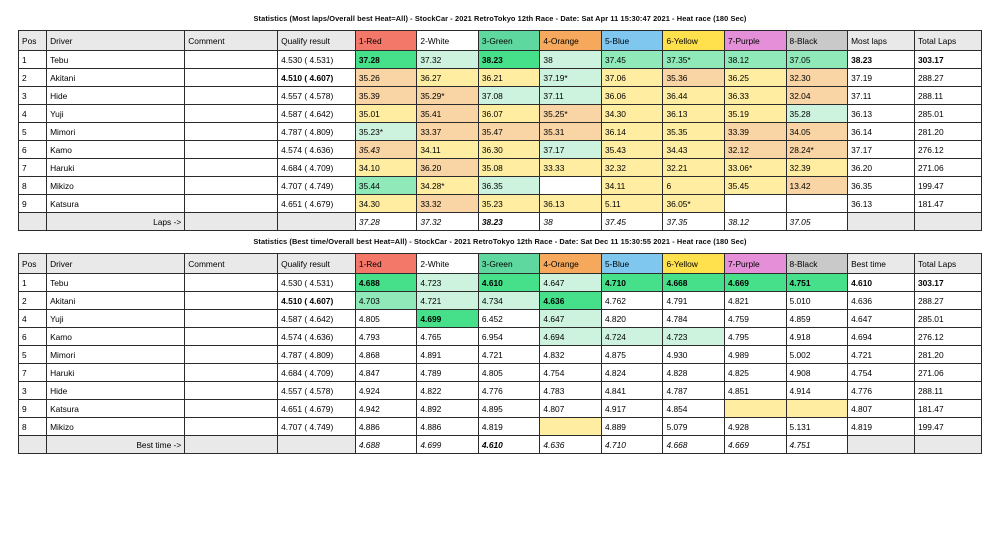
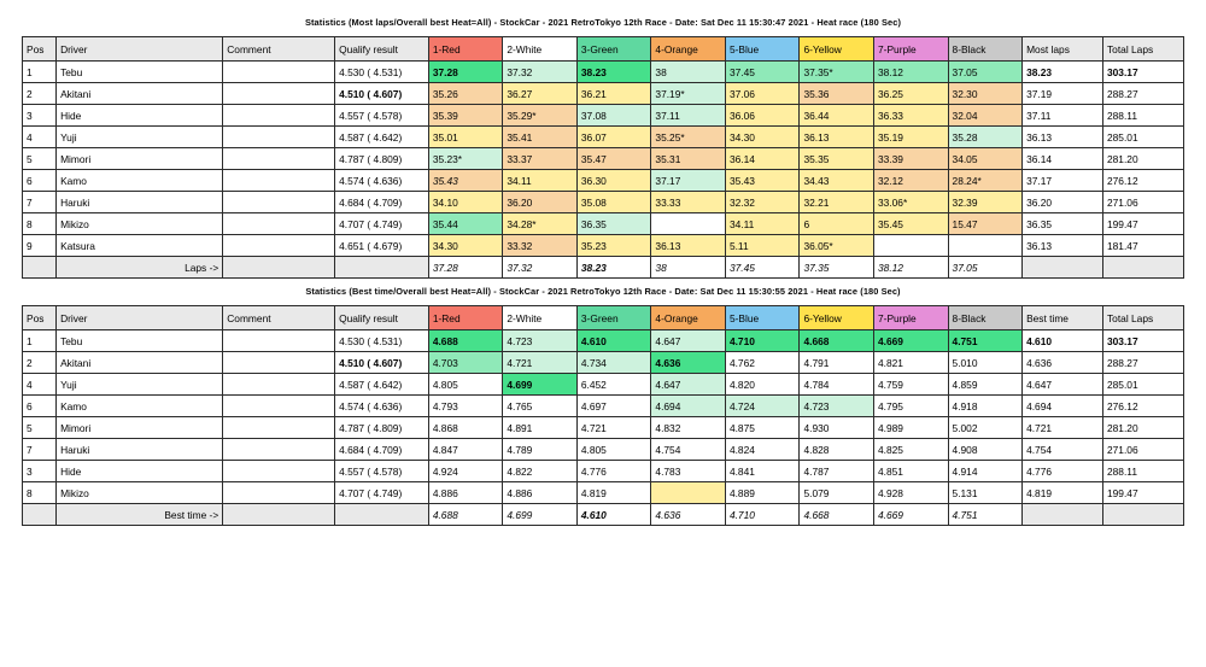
- Statistics (Most laps/Overall best Heat=All) - StockCar - 2021 RetroTokyo 12th Race - Date: Sat Apr 11 15:30:47 2021 - Heat race (180 Sec)
+ Statistics (Most laps/Overall best Heat=All) - StockCar - 2021 RetroTokyo 12th Race - Date: Sat Dec 11 15:30:47 2021 - Heat race (180 Sec)
  Pos	Driver	Comment	Qualify result	1-Red	2-White	3-Green	4-Orange	5-Blue	6-Yellow	7-Purple	8-Black	Most laps	Total Laps
  1	Tebu		4.530 ( 4.531)	37.28	37.32	38.23	38	37.45	37.35*	38.12	37.05	38.23	303.17
  2	Akitani		4.510 ( 4.607)	35.26	36.27	36.21	37.19*	37.06	35.36	36.25	32.30	37.19	288.27
  3	Hide		4.557 ( 4.578)	35.39	35.29*	37.08	37.11	36.06	36.44	36.33	32.04	37.11	288.11
  4	Yuji		4.587 ( 4.642)	35.01	35.41	36.07	35.25*	34.30	36.13	35.19	35.28	36.13	285.01
  5	Mimori		4.787 ( 4.809)	35.23*	33.37	35.47	35.31	36.14	35.35	33.39	34.05	36.14	281.20
  6	Kamo		4.574 ( 4.636)	35.43	34.11	36.30	37.17	35.43	34.43	32.12	28.24*	37.17	276.12
  7	Haruki		4.684 ( 4.709)	34.10	36.20	35.08	33.33	32.32	32.21	33.06*	32.39	36.20	271.06
- 8	Mikizo		4.707 ( 4.749)	35.44	34.28*	36.35		34.11	6	35.45	13.42	36.35	199.47
+ 8	Mikizo		4.707 ( 4.749)	35.44	34.28*	36.35		34.11	6	35.45	15.47	36.35	199.47
  9	Katsura		4.651 ( 4.679)	34.30	33.32	35.23	36.13	5.11	36.05*			36.13	181.47
  	Laps ->			37.28	37.32	38.23	38	37.45	37.35	38.12	37.05
  Statistics (Best time/Overall best Heat=All) - StockCar - 2021 RetroTokyo 12th Race - Date: Sat Dec 11 15:30:55 2021 - Heat race (180 Sec)
  Pos	Driver	Comment	Qualify result	1-Red	2-White	3-Green	4-Orange	5-Blue	6-Yellow	7-Purple	8-Black	Best time	Total Laps
  1	Tebu		4.530 ( 4.531)	4.688	4.723	4.610	4.647	4.710	4.668	4.669	4.751	4.610	303.17
  2	Akitani		4.510 ( 4.607)	4.703	4.721	4.734	4.636	4.762	4.791	4.821	5.010	4.636	288.27
  4	Yuji		4.587 ( 4.642)	4.805	4.699	6.452	4.647	4.820	4.784	4.759	4.859	4.647	285.01
- 6	Kamo		4.574 ( 4.636)	4.793	4.765	6.954	4.694	4.724	4.723	4.795	4.918	4.694	276.12
+ 6	Kamo		4.574 ( 4.636)	4.793	4.765	4.697	4.694	4.724	4.723	4.795	4.918	4.694	276.12
  5	Mimori		4.787 ( 4.809)	4.868	4.891	4.721	4.832	4.875	4.930	4.989	5.002	4.721	281.20
  7	Haruki		4.684 ( 4.709)	4.847	4.789	4.805	4.754	4.824	4.828	4.825	4.908	4.754	271.06
  3	Hide		4.557 ( 4.578)	4.924	4.822	4.776	4.783	4.841	4.787	4.851	4.914	4.776	288.11
- 9	Katsura		4.651 ( 4.679)	4.942	4.892	4.895	4.807	4.917	4.854			4.807	181.47
  8	Mikizo		4.707 ( 4.749)	4.886	4.886	4.819		4.889	5.079	4.928	5.131	4.819	199.47
  	Best time ->			4.688	4.699	4.610	4.636	4.710	4.668	4.669	4.751
